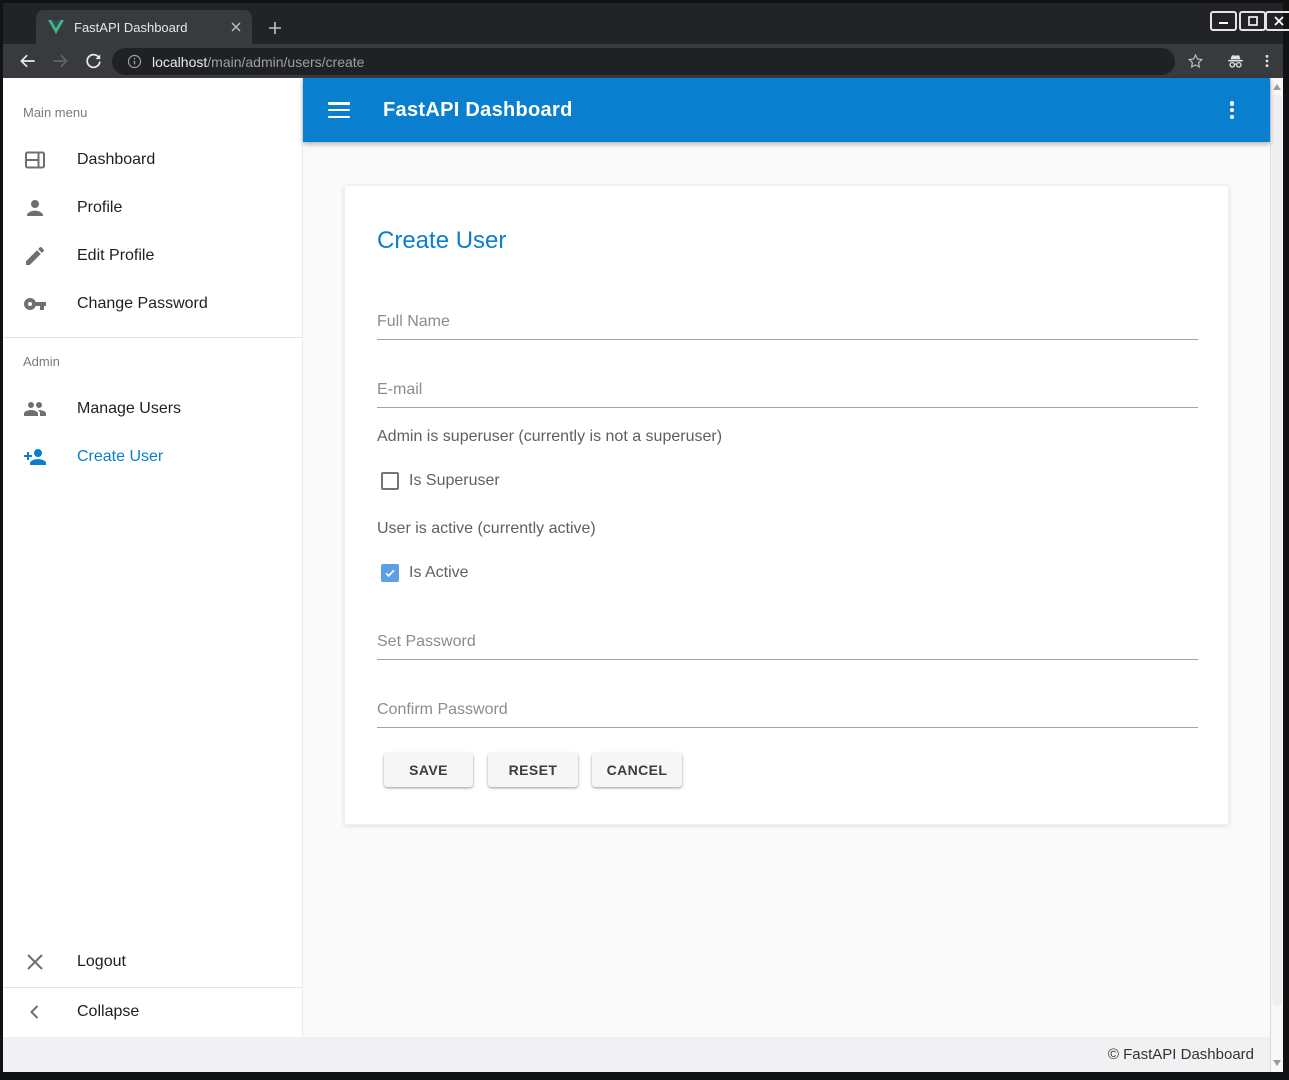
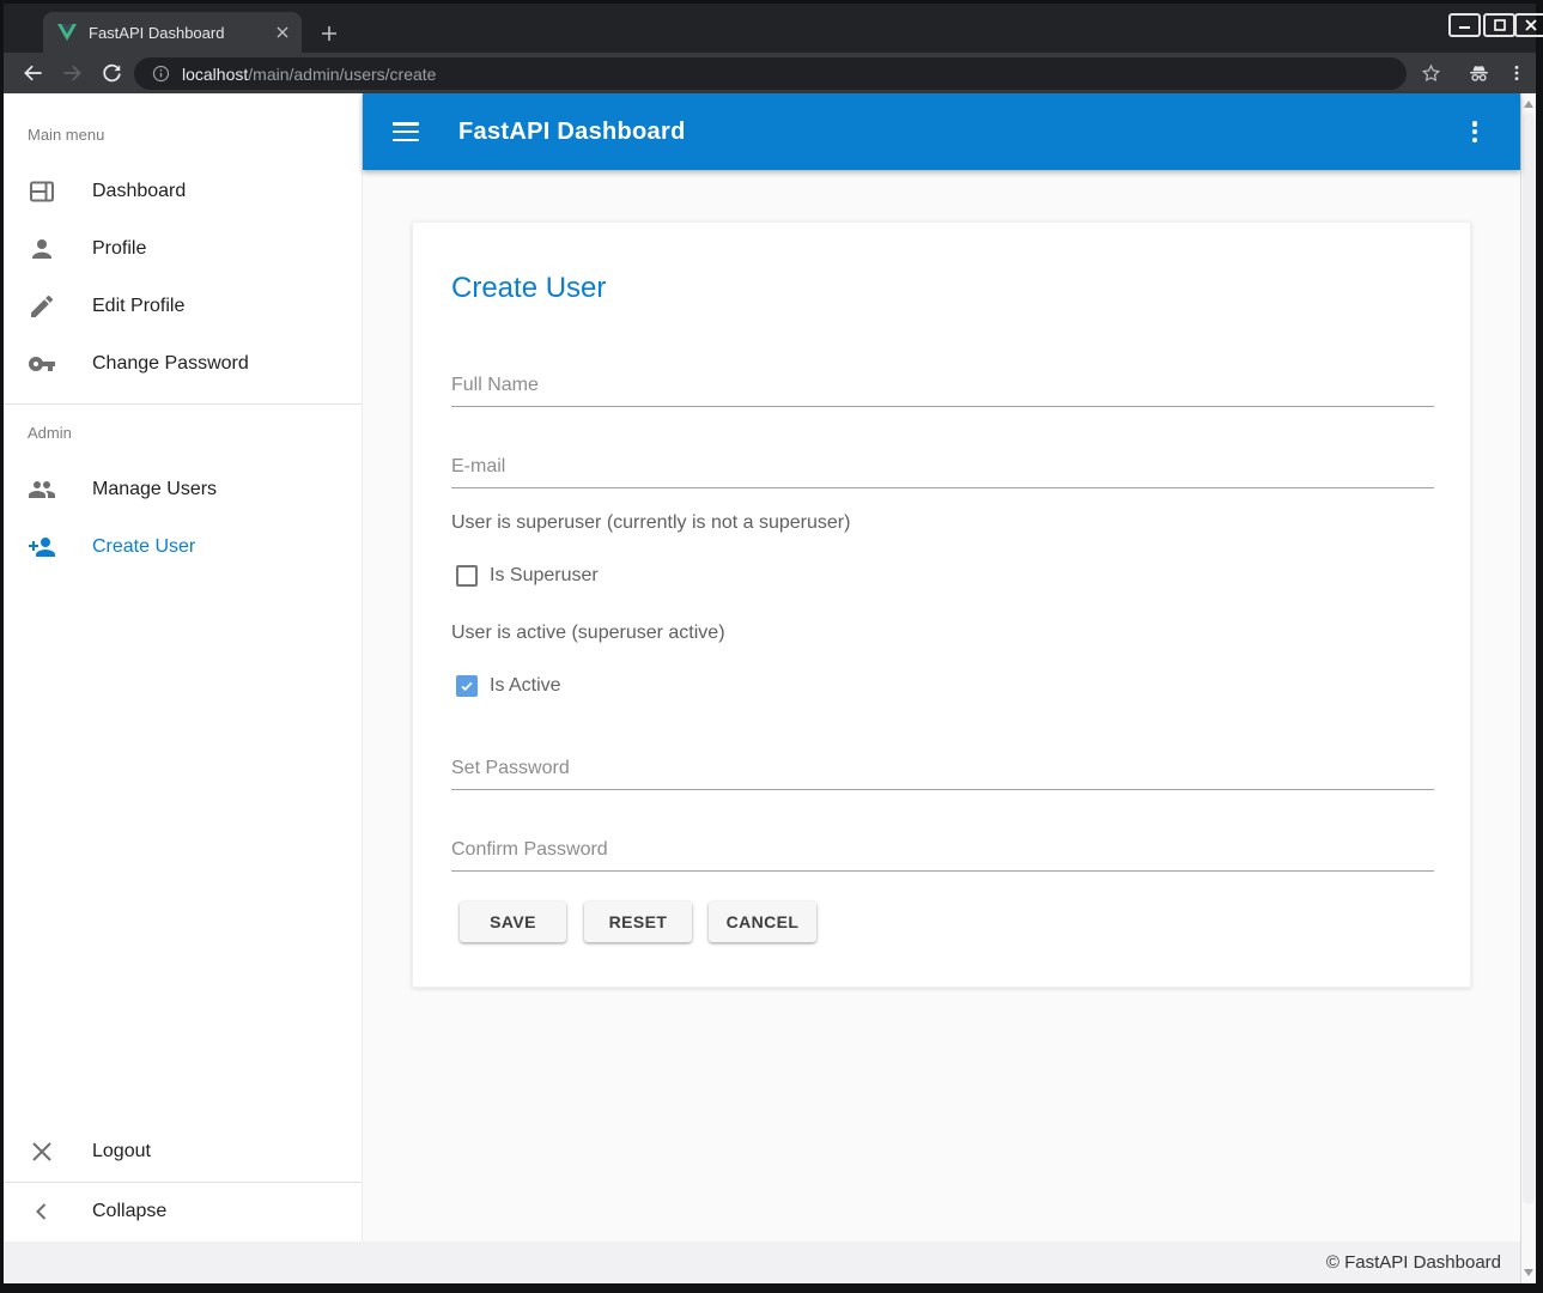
  FastAPI Dashboard
  localhost/main/admin/users/create
  FastAPI Dashboard
  Main menu
  Dashboard
  Profile
  Edit Profile
  Change Password
  Admin
  Manage Users
  Create User
  Logout
  Collapse
  Create User
  Full Name
  E-mail
- Admin is superuser (currently is not a superuser)
+ User is superuser (currently is not a superuser)
  Is Superuser
- User is active (currently active)
+ User is active (superuser active)
  Is Active
  Set Password
  Confirm Password
  SAVE
  RESET
  CANCEL
  © FastAPI Dashboard
